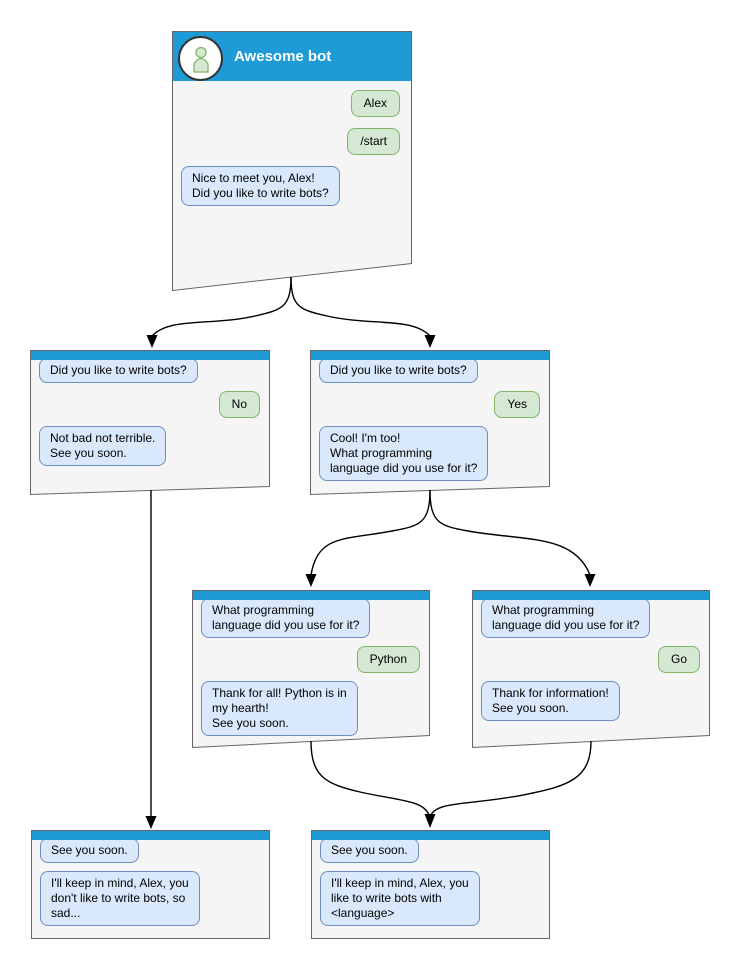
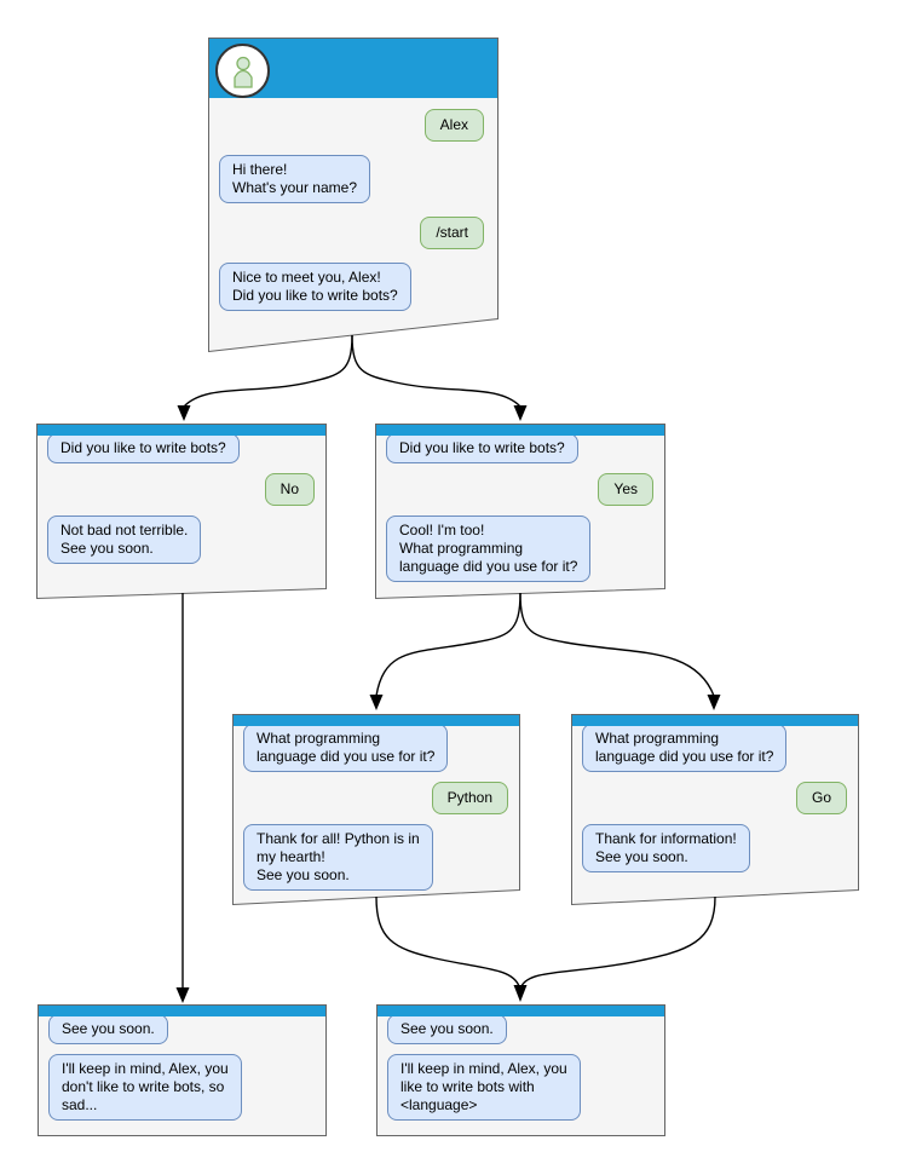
- Awesome bot
  Alex
+ Hi there!
+ What's your name?
  /start
  Nice to meet you, Alex!
  Did you like to write bots?
  Did you like to write bots?
  No
  Not bad not terrible.
  See you soon.
  Did you like to write bots?
  Yes
  Cool! I'm too!
  What programming
  language did you use for it?
  What programming
  language did you use for it?
  Python
  Thank for all! Python is in
  my hearth!
  See you soon.
  What programming
  language did you use for it?
  Go
  Thank for information!
  See you soon.
  See you soon.
  I'll keep in mind, Alex, you
  don't like to write bots, so
  sad...
  See you soon.
  I'll keep in mind, Alex, you
  like to write bots with
  <language>
